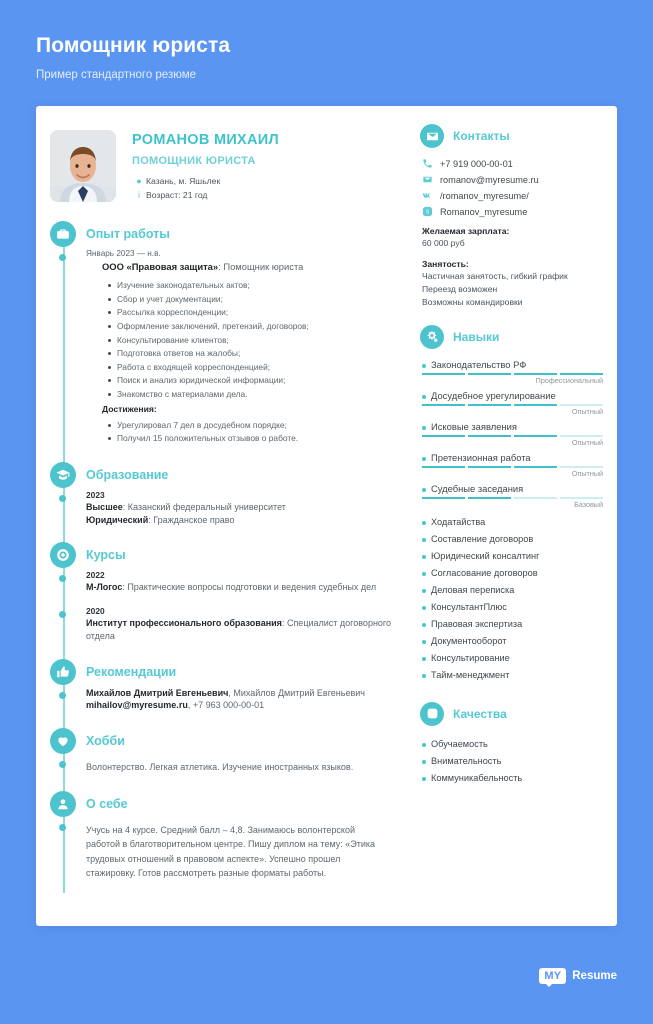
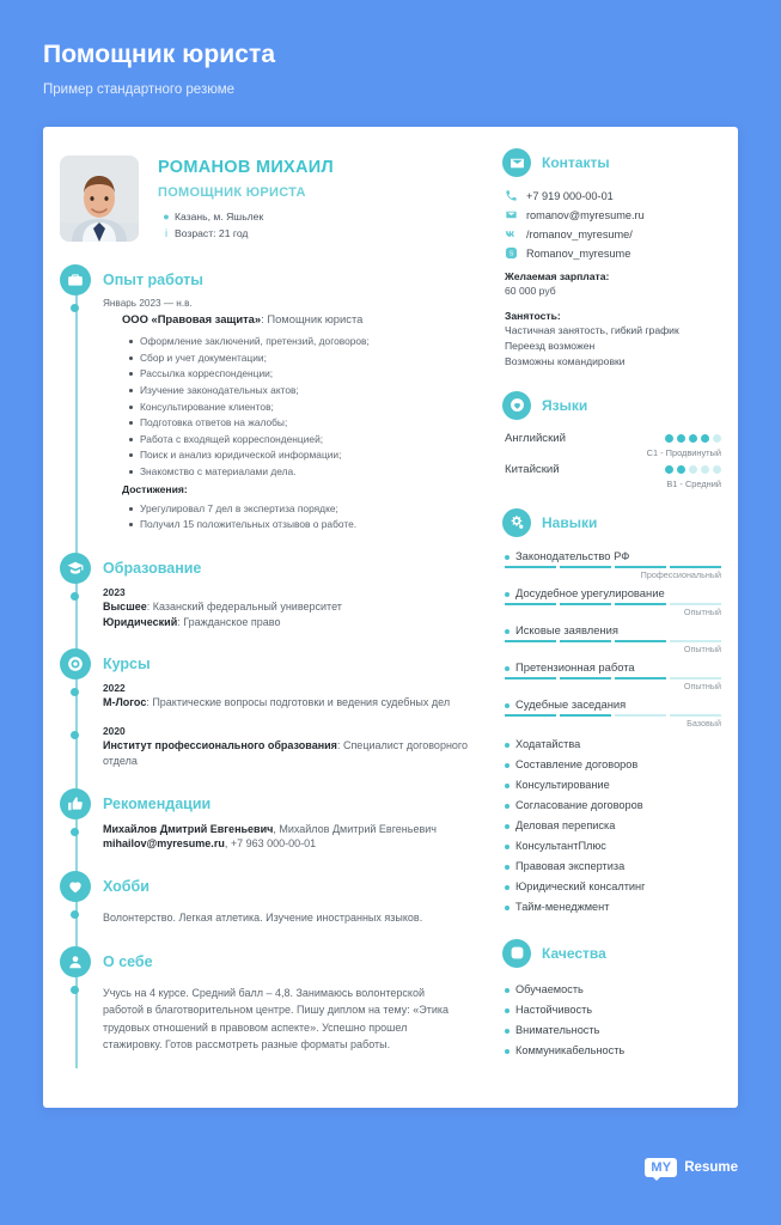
  Помощник юриста
  Пример стандартного резюме
  РОМАНОВ МИХАИЛ
  ПОМОЩНИК ЮРИСТА
  ●
  Казань, м. Яшьлек
  ℹ
  Возраст: 21 год
  Опыт работы
  Январь 2023 — н.в.
  ООО «Правовая защита»: Помощник юриста
- Изучение законодательных актов;
+ Оформление заключений, претензий, договоров;
  Сбор и учет документации;
  Рассылка корреспонденции;
- Оформление заключений, претензий, договоров;
+ Изучение законодательных актов;
  Консультирование клиентов;
  Подготовка ответов на жалобы;
  Работа с входящей корреспонденцией;
  Поиск и анализ юридической информации;
  Знакомство с материалами дела.
  Достижения:
- Урегулировал 7 дел в досудебном порядке;
+ Урегулировал 7 дел в экспертиза порядке;
  Получил 15 положительных отзывов о работе.
  Образование
  2023
  Высшее: Казанский федеральный университет
  Юридический: Гражданское право
  Курсы
  2022
  М-Логос: Практические вопросы подготовки и ведения судебных дел
  2020
  Институт профессионального образования: Специалист договорного отдела
  Рекомендации
  Михайлов Дмитрий Евгеньевич, Михайлов Дмитрий Евгеньевич
  mihailov@myresume.ru, +7 963 000-00-01
  Хобби
  Волонтерство. Легкая атлетика. Изучение иностранных языков.
  О себе
  Учусь на 4 курсе. Средний балл – 4,8. Занимаюсь волонтерской работой в благотворительном центре. Пишу диплом на тему: «Этика трудовых отношений в правовом аспекте». Успешно прошел стажировку. Готов рассмотреть разные форматы работы.
  Контакты
  +7 919 000-00-01
  romanov@myresume.ru
  /romanov_myresume/
  Romanov_myresume
  Желаемая зарплата:
  60 000 руб
  Занятость:
  Частичная занятость, гибкий график
  Переезд возможен
  Возможны командировки
+ Языки
+ Английский
+ C1 - Продвинутый
+ Китайский
+ B1 - Средний
  Навыки
  Законодательство РФ
  Профессиональный
  Досудебное урегулирование
  Опытный
  Исковые заявления
  Опытный
  Претензионная работа
  Опытный
  Судебные заседания
  Базовый
  Ходатайства
  Составление договоров
- Юридический консалтинг
+ Консультирование
  Согласование договоров
  Деловая переписка
  КонсультантПлюс
  Правовая экспертиза
- Документооборот
- Консультирование
+ Юридический консалтинг
  Тайм-менеджмент
  Качества
  Обучаемость
+ Настойчивость
  Внимательность
  Коммуникабельность
  MY
  Resume
